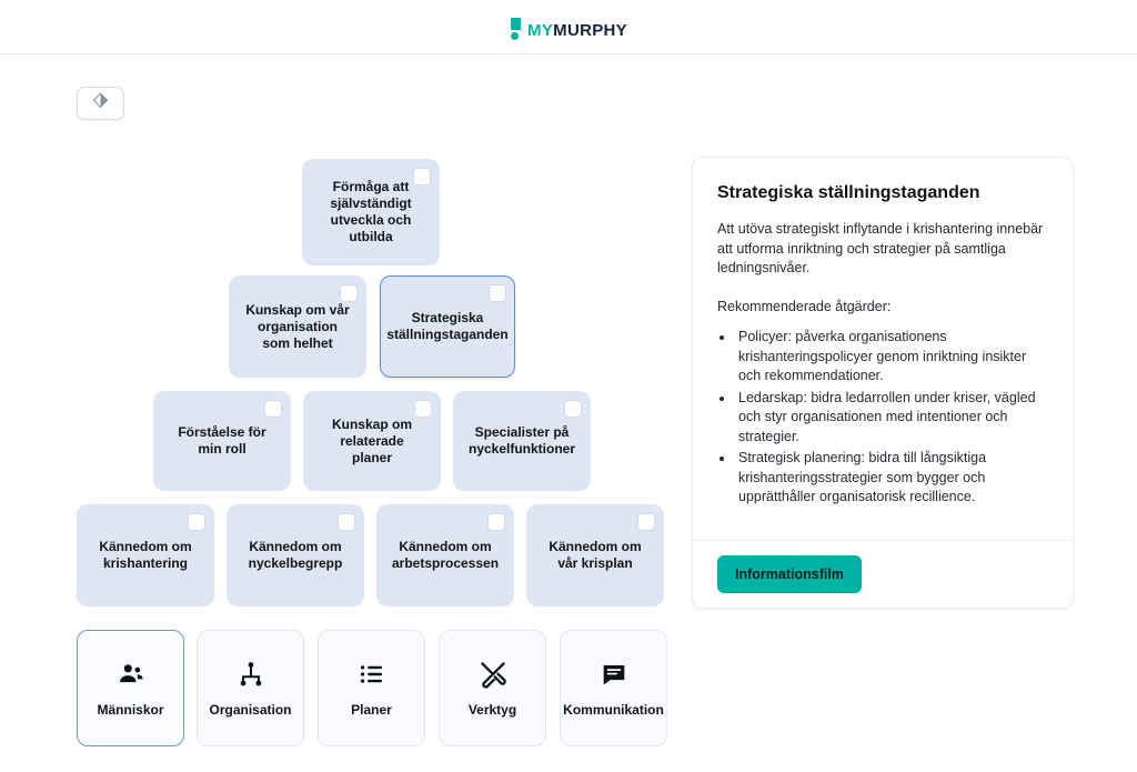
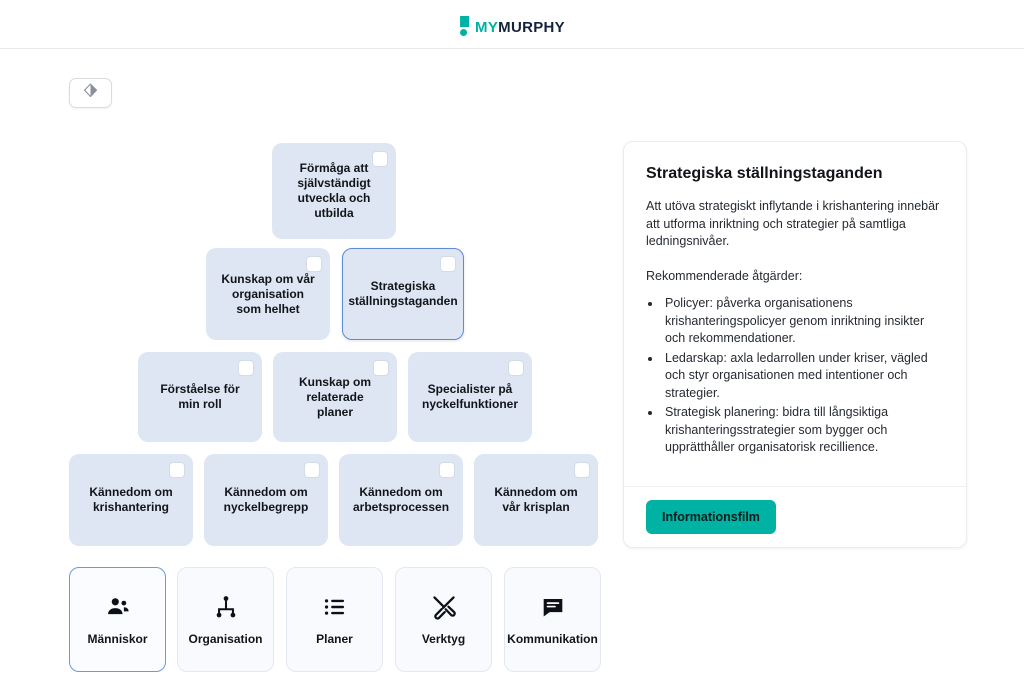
  MYMURPHY
  Förmåga att självständigt utveckla och utbilda
  Kunskap om vår organisation som helhet
  Strategiska ställningstaganden
  Förståelse för min roll
  Kunskap om relaterade planer
  Specialister på nyckelfunktioner
  Kännedom om krishantering
  Kännedom om nyckelbegrepp
  Kännedom om arbetsprocessen
  Kännedom om vår krisplan
  Människor
  Organisation
  Planer
  Verktyg
  Kommunikation
  Strategiska ställningstaganden
  Att utöva strategiskt inflytande i krishantering innebär att utforma inriktning och strategier på samtliga ledningsnivåer.
  Rekommenderade åtgärder:
  Policyer: påverka organisationens krishanteringspolicyer genom inriktning insikter och rekommendationer.
- Ledarskap: bidra ledarrollen under kriser, vägled och styr organisationen med intentioner och strategier.
+ Ledarskap: axla ledarrollen under kriser, vägled och styr organisationen med intentioner och strategier.
  Strategisk planering: bidra till långsiktiga krishanteringsstrategier som bygger och upprätthåller organisatorisk recillience.
  Informationsfilm
